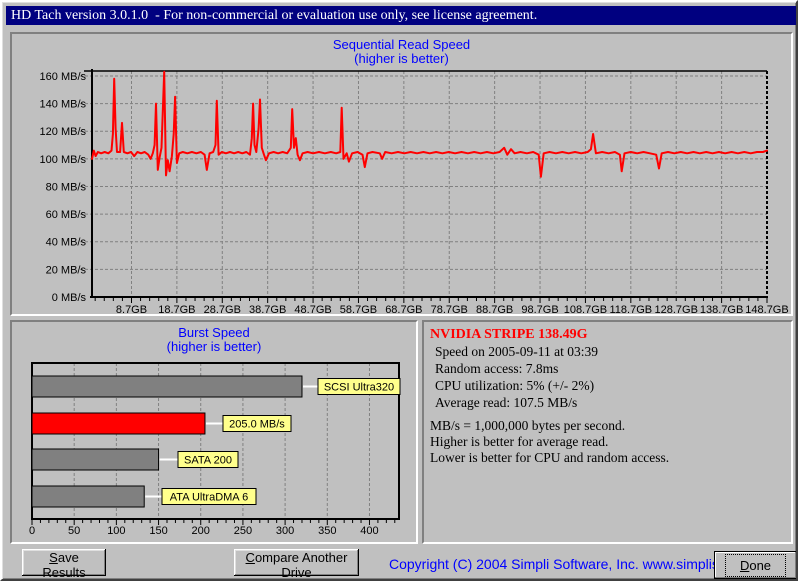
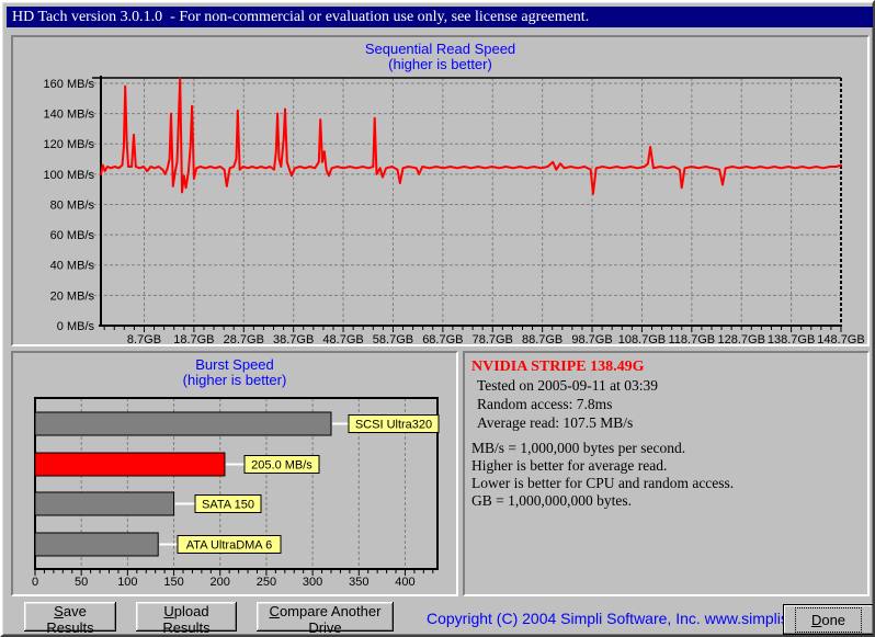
  HD Tach version 3.0.1.0 - For non-commercial or evaluation use only, see license agreement.
  Sequential Read Speed
  (higher is better)
  8.7GB
  18.7GB
  28.7GB
  38.7GB
  48.7GB
  58.7GB
  68.7GB
  78.7GB
  88.7GB
  98.7GB
  108.7GB
  118.7GB
  128.7GB
  138.7GB
  148.7GB
  0 MB/s
  20 MB/s
  40 MB/s
  60 MB/s
  80 MB/s
  100 MB/s
  120 MB/s
  140 MB/s
  160 MB/s
  Burst Speed
  (higher is better)
  0
  50
  100
  150
  200
  250
  300
  350
  400
  SCSI Ultra320
  205.0 MB/s
- SATA 200
+ SATA 150
  ATA UltraDMA 6
  NVIDIA STRIPE 138.49G
- Speed on 2005-09-11 at 03:39
+ Tested on 2005-09-11 at 03:39
  Random access: 7.8ms
- CPU utilization: 5% (+/- 2%)
  Average read: 107.5 MB/s
  MB/s = 1,000,000 bytes per second.
  Higher is better for average read.
  Lower is better for CPU and random access.
+ GB = 1,000,000,000 bytes.
  Save Results
+ Upload Results
  Compare Another Drive
  Copyright (C) 2004 Simpli Software, Inc. www.simpli
  Done
